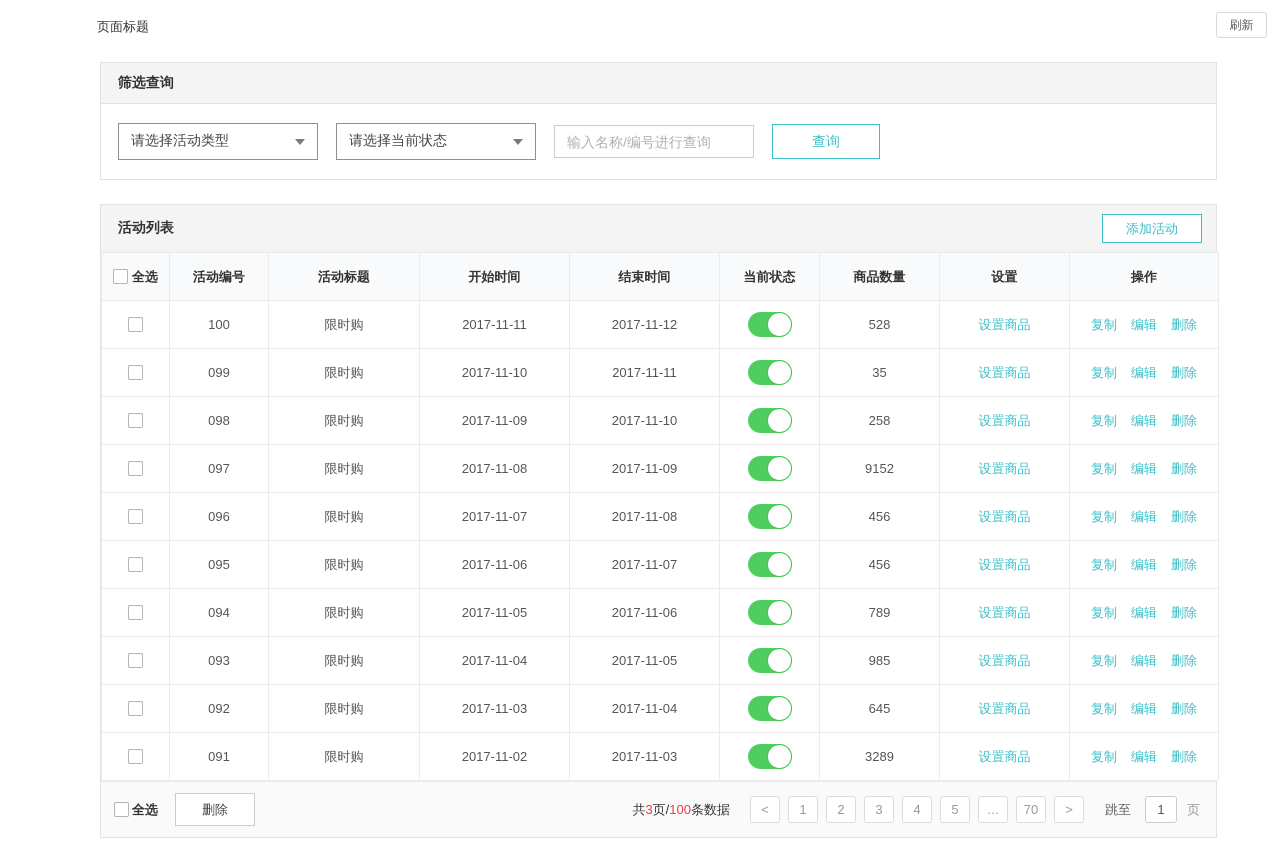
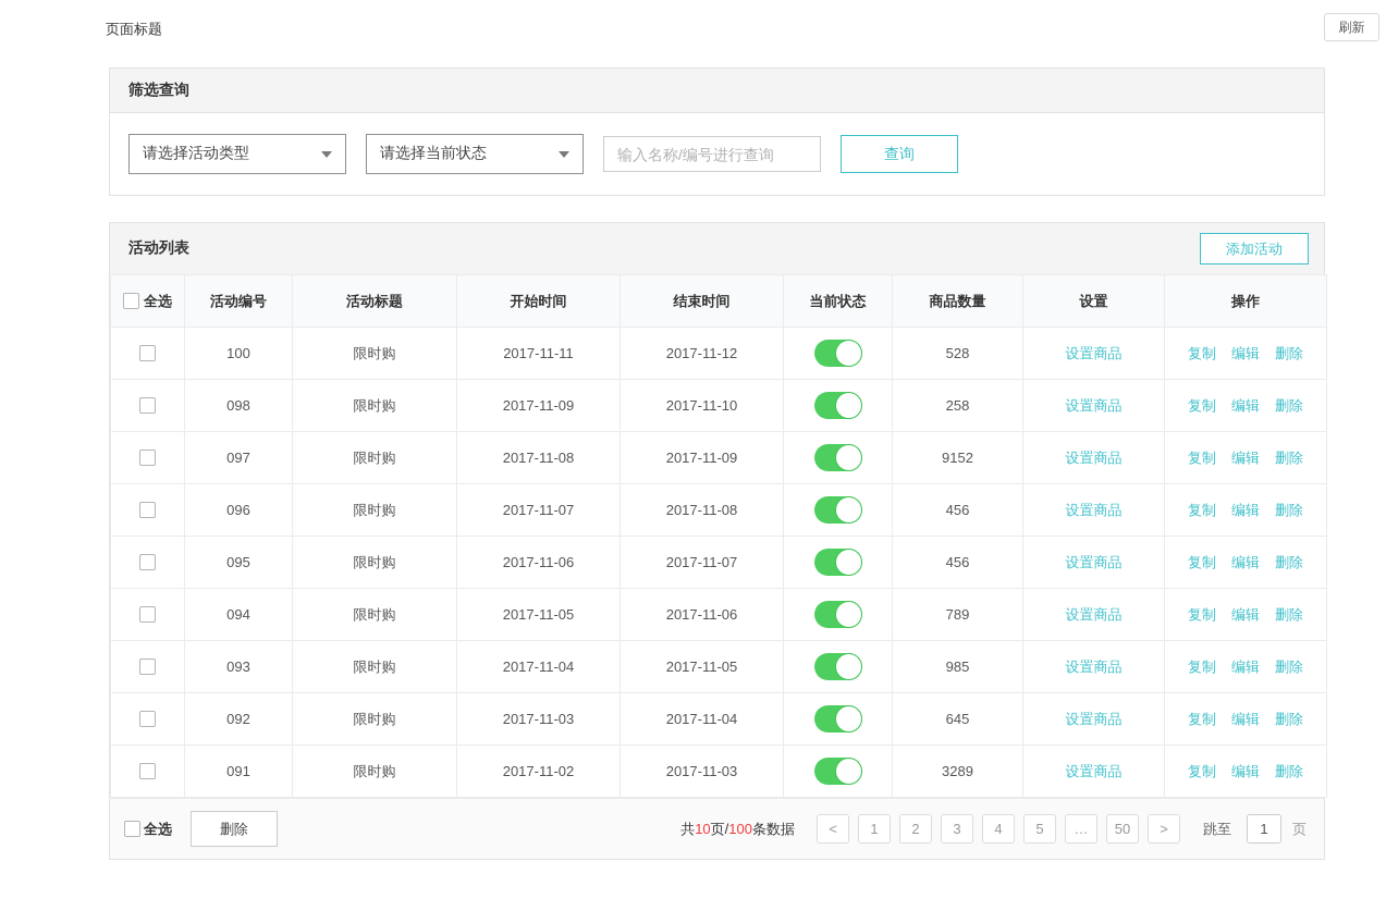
  页面标题
  刷新
  筛选查询
  请选择活动类型
  请选择当前状态
  输入名称/编号进行查询
  查询
  活动列表
  添加活动
  全选	活动编号	活动标题	开始时间	结束时间	当前状态	商品数量	设置	操作
  	100	限时购	2017-11-11	2017-11-12		528	设置商品	复制 编辑 删除
- 	099	限时购	2017-11-10	2017-11-11		35	设置商品	复制 编辑 删除
  	098	限时购	2017-11-09	2017-11-10		258	设置商品	复制 编辑 删除
  	097	限时购	2017-11-08	2017-11-09		9152	设置商品	复制 编辑 删除
  	096	限时购	2017-11-07	2017-11-08		456	设置商品	复制 编辑 删除
  	095	限时购	2017-11-06	2017-11-07		456	设置商品	复制 编辑 删除
  	094	限时购	2017-11-05	2017-11-06		789	设置商品	复制 编辑 删除
  	093	限时购	2017-11-04	2017-11-05		985	设置商品	复制 编辑 删除
  	092	限时购	2017-11-03	2017-11-04		645	设置商品	复制 编辑 删除
  	091	限时购	2017-11-02	2017-11-03		3289	设置商品	复制 编辑 删除
  全选
  删除
- 共3页/100条数据
+ 共10页/100条数据
- < 1 2 3 4 5 … 70 >
+ < 1 2 3 4 5 … 50 >
  跳至
  1
  页
